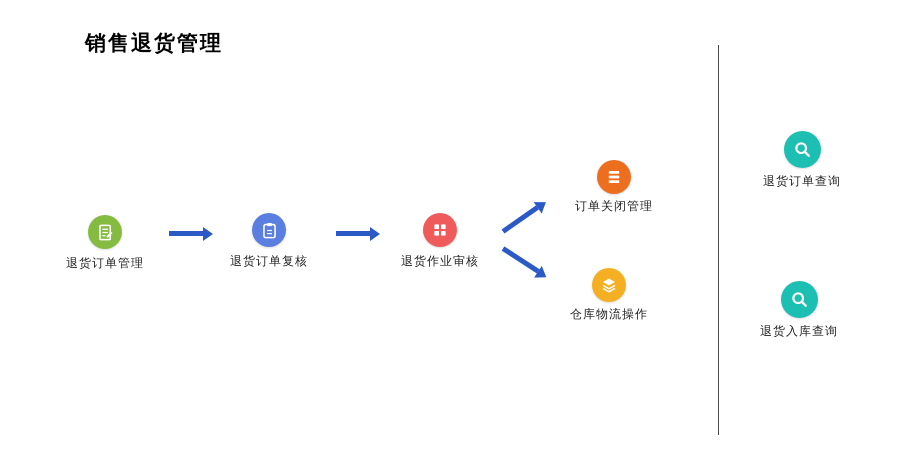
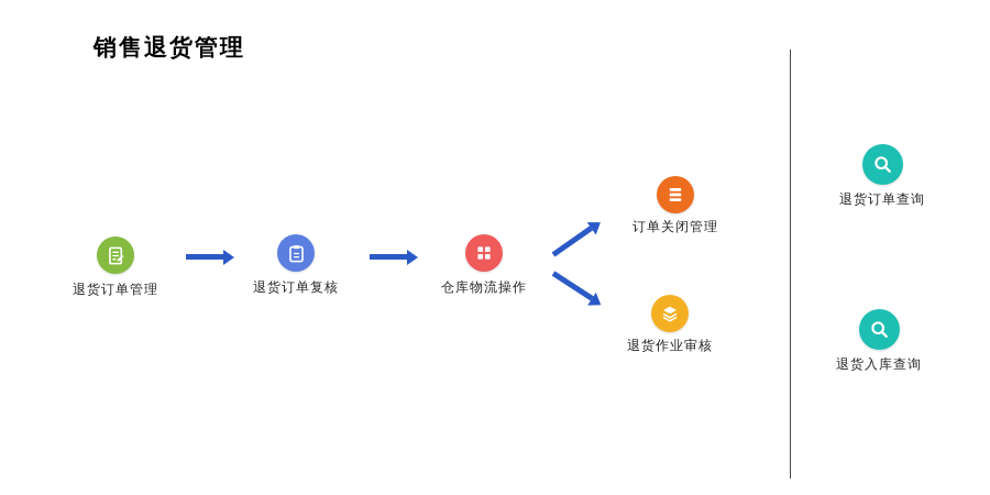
  销售退货管理
  退货订单管理
  退货订单复核
- 退货作业审核
+ 仓库物流操作
  订单关闭管理
- 仓库物流操作
+ 退货作业审核
  退货订单查询
  退货入库查询
